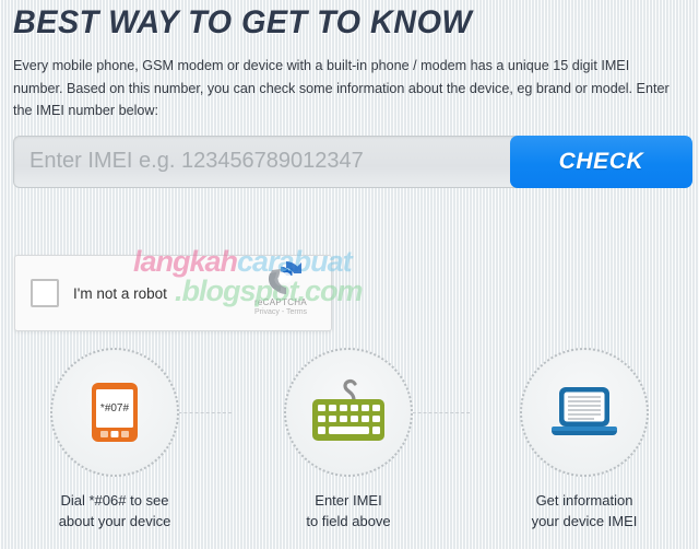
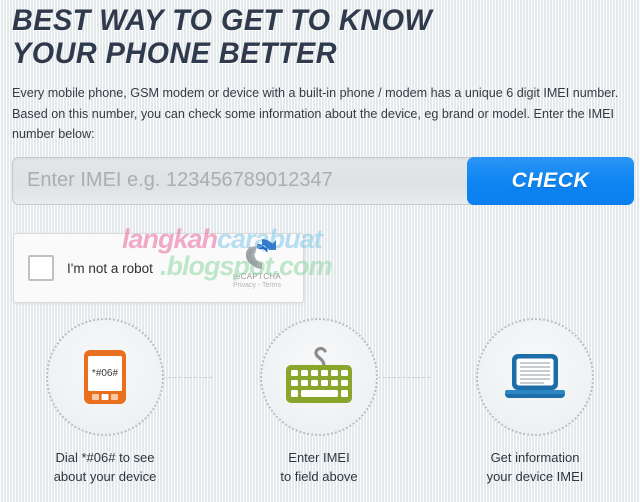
  BEST WAY TO GET TO KNOW
+ YOUR PHONE BETTER
- Every mobile phone, GSM modem or device with a built-in phone / modem has a unique 15 digit IMEI number. Based on this number, you can check some information about the device, eg brand or model. Enter the IMEI number below:
+ Every mobile phone, GSM modem or device with a built-in phone / modem has a unique 6 digit IMEI number. Based on this number, you can check some information about the device, eg brand or model. Enter the IMEI number below:
  Enter IMEI e.g. 123456789012347
  CHECK
  I'm not a robot
  reCAPTCHA
  langkahcarabuat
  .blogspot.com
- *#07#
+ *#06#
  Dial *#06# to see
  about your device
  Enter IMEI
  to field above
  Get information
  your device IMEI
